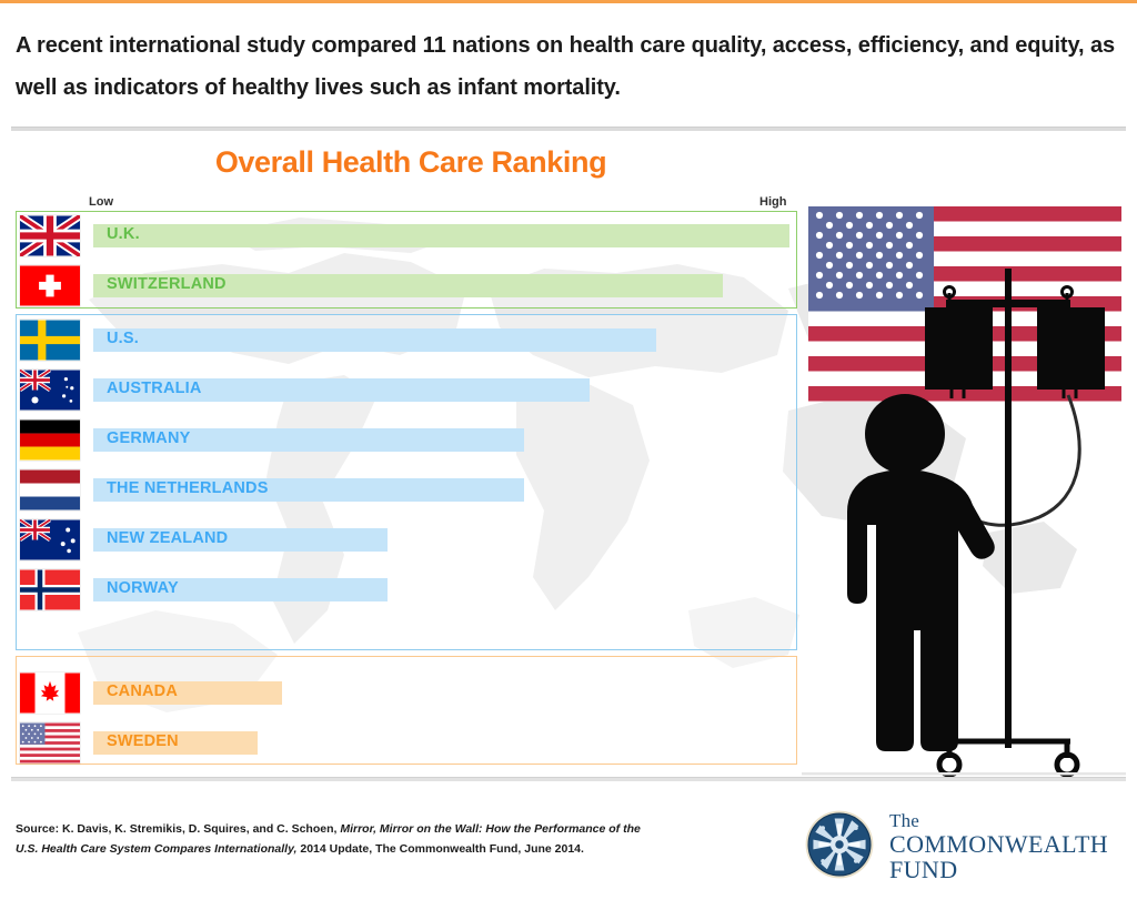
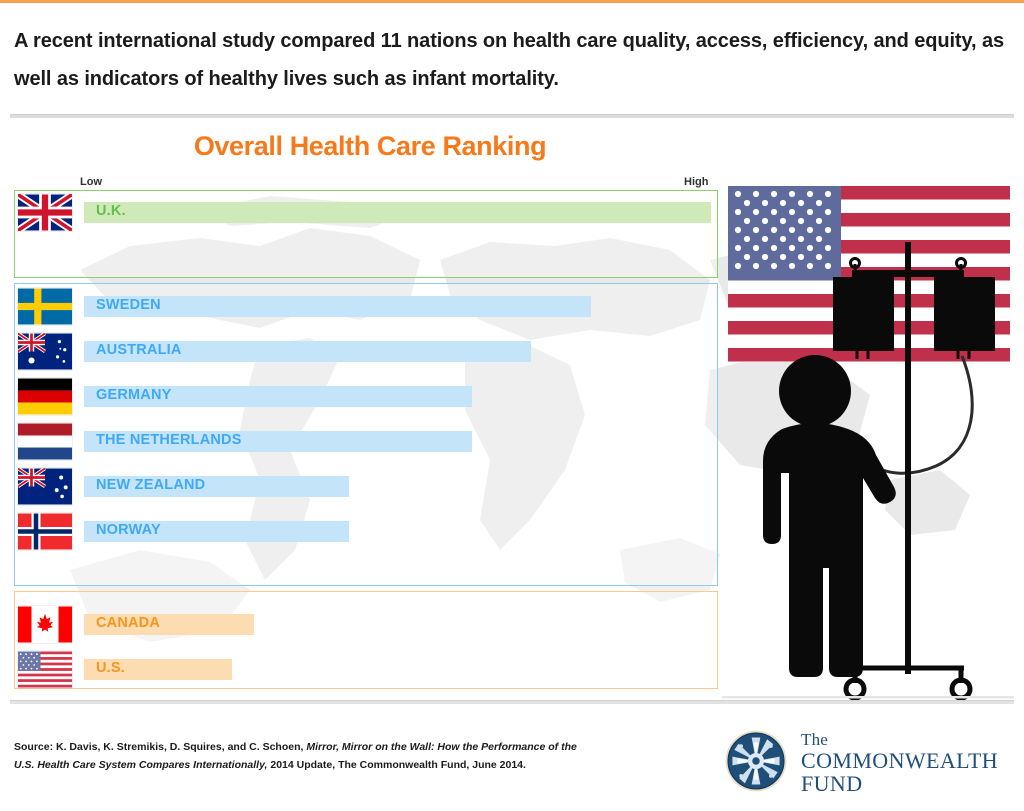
  A recent international study compared 11 nations on health care quality, access, efficiency, and equity, as well as indicators of healthy lives such as infant mortality.
  Overall Health Care Ranking
  Low
  High
  U.K.
- SWITZERLAND
- U.S.
+ SWEDEN
  AUSTRALIA
  GERMANY
  THE NETHERLANDS
  NEW ZEALAND
  NORWAY
  CANADA
- SWEDEN
+ U.S.
  Source: K. Davis, K. Stremikis, D. Squires, and C. Schoen, Mirror, Mirror on the Wall: How the Performance of the
  U.S. Health Care System Compares Internationally, 2014 Update, The Commonwealth Fund, June 2014.
  The
  COMMONWEALTH
  FUND
